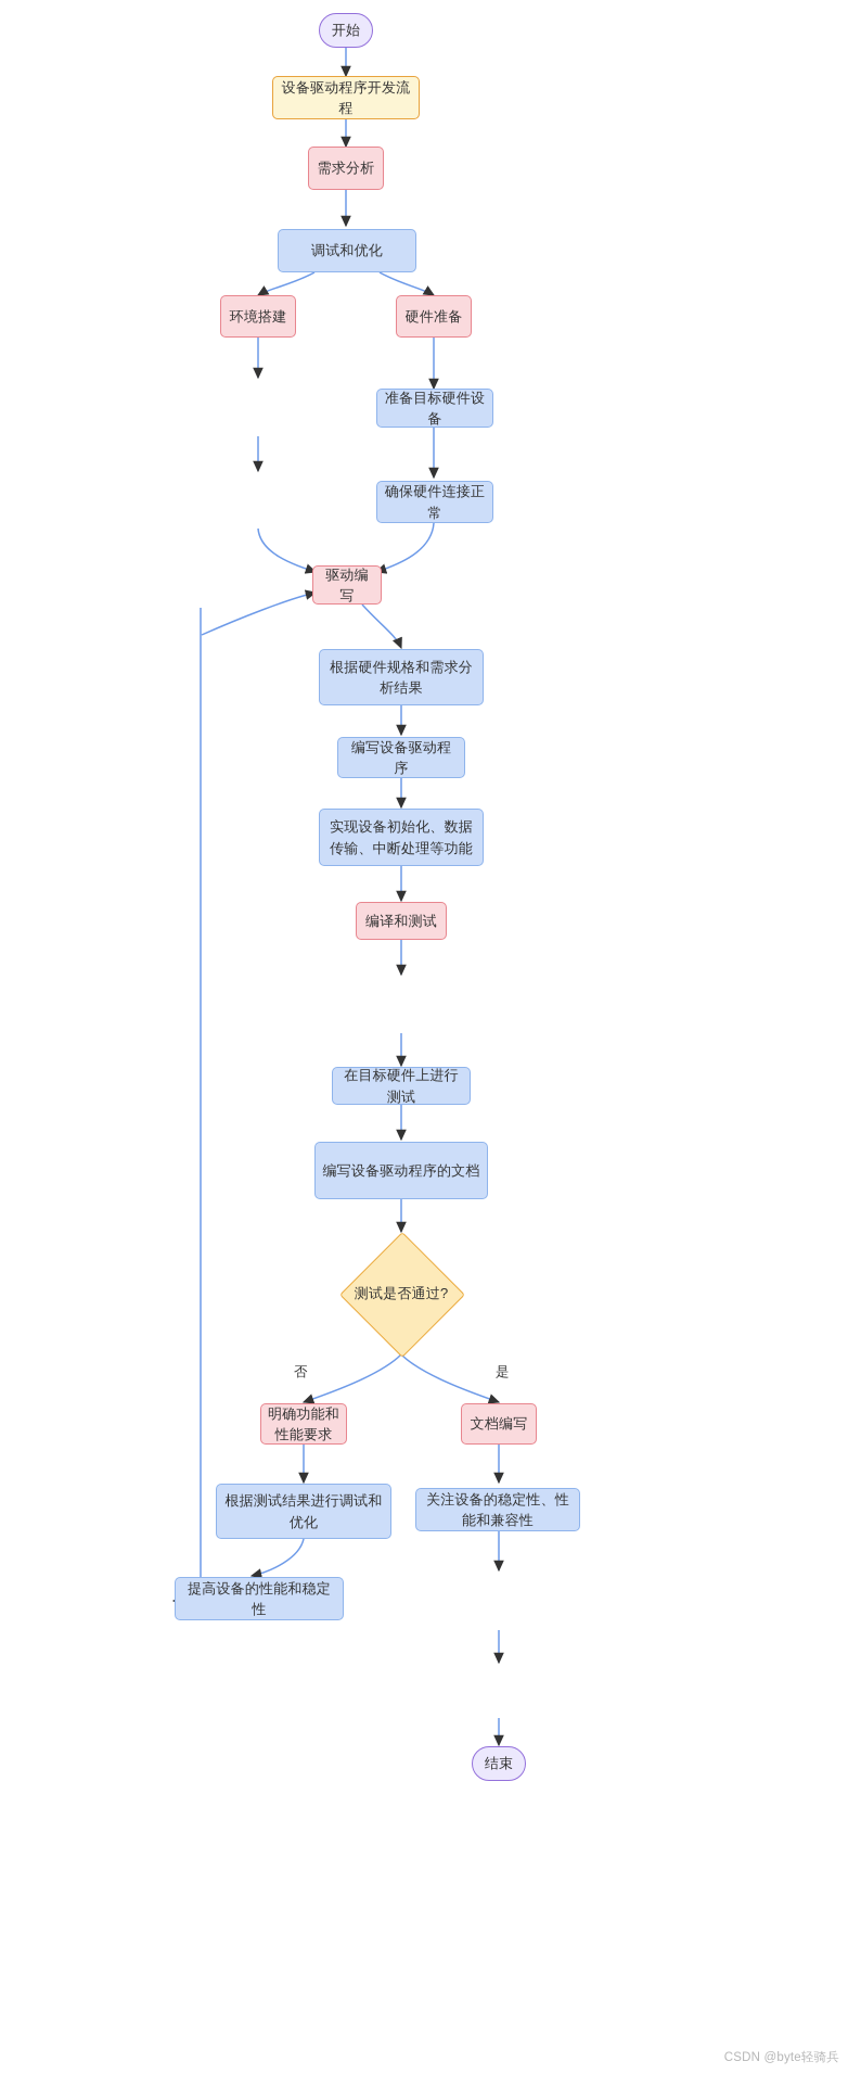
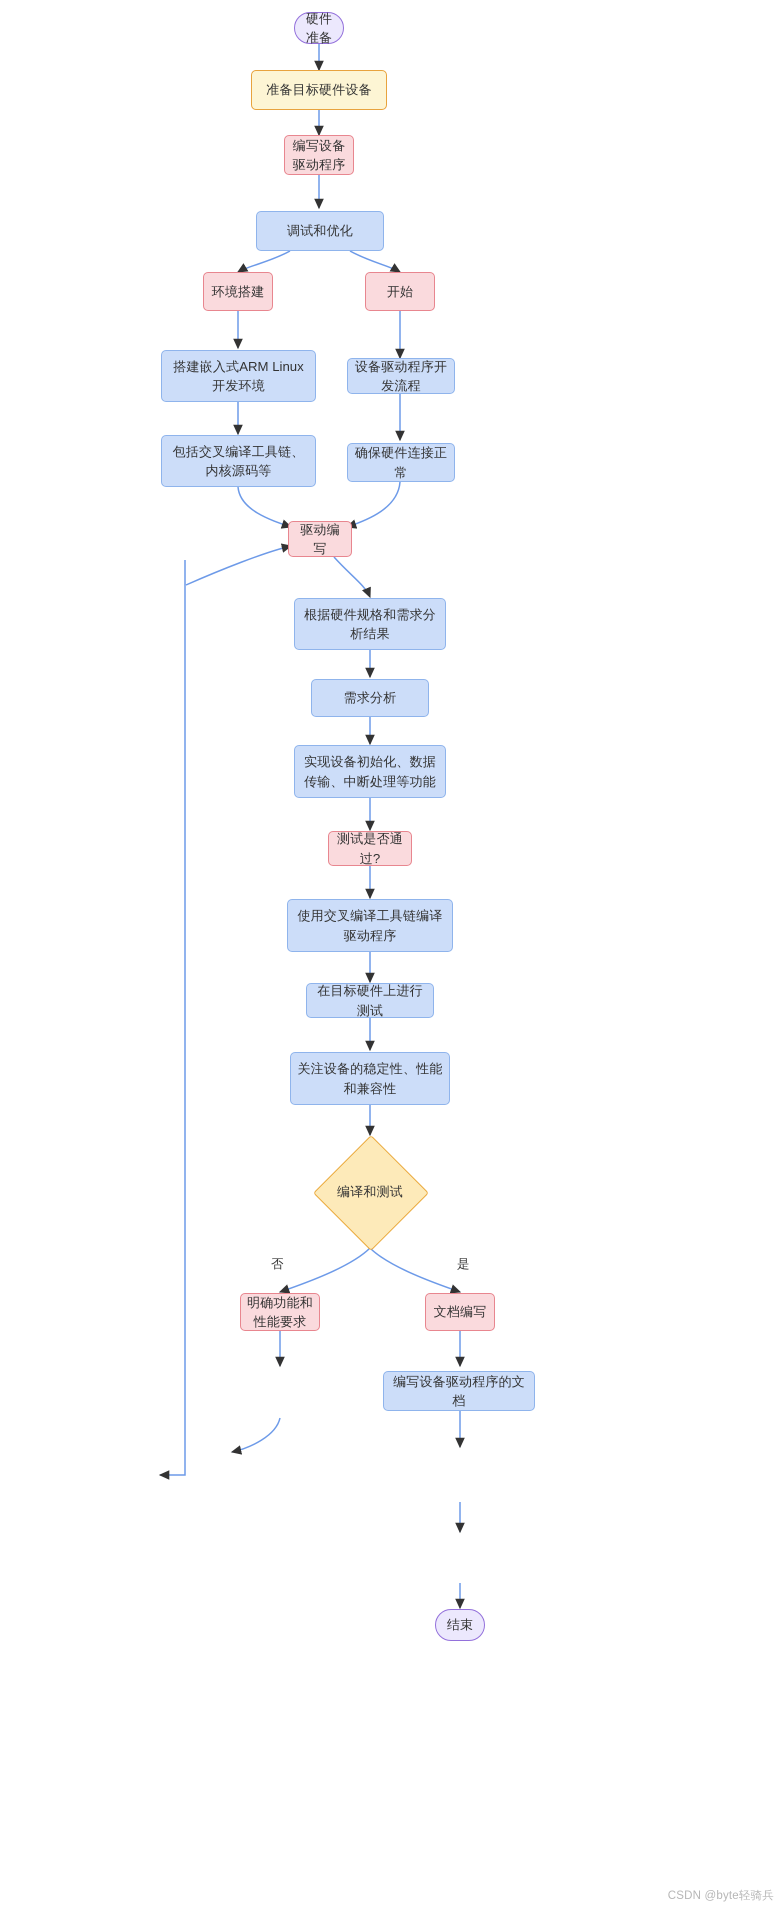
- 开始
+ 硬件准备
- 设备驱动程序开发流程
+ 准备目标硬件设备
- 需求分析
+ 编写设备驱动程序
  调试和优化
  环境搭建
- 硬件准备
+ 开始
+ 搭建嵌入式ARM Linux开发环境
+ 包括交叉编译工具链、内核源码等
- 准备目标硬件设备
+ 设备驱动程序开发流程
  确保硬件连接正常
  驱动编写
  根据硬件规格和需求分析结果
- 编写设备驱动程序
+ 需求分析
  实现设备初始化、数据传输、中断处理等功能
- 编译和测试
+ 测试是否通过?
+ 使用交叉编译工具链编译驱动程序
  在目标硬件上进行测试
- 编写设备驱动程序的文档
+ 关注设备的稳定性、性能和兼容性
- 测试是否通过?
+ 编译和测试
  否
  是
  明确功能和性能要求
  文档编写
- 根据测试结果进行调试和优化
- 关注设备的稳定性、性能和兼容性
+ 编写设备驱动程序的文档
- 提高设备的性能和稳定性
  结束
  CSDN @byte轻骑兵
